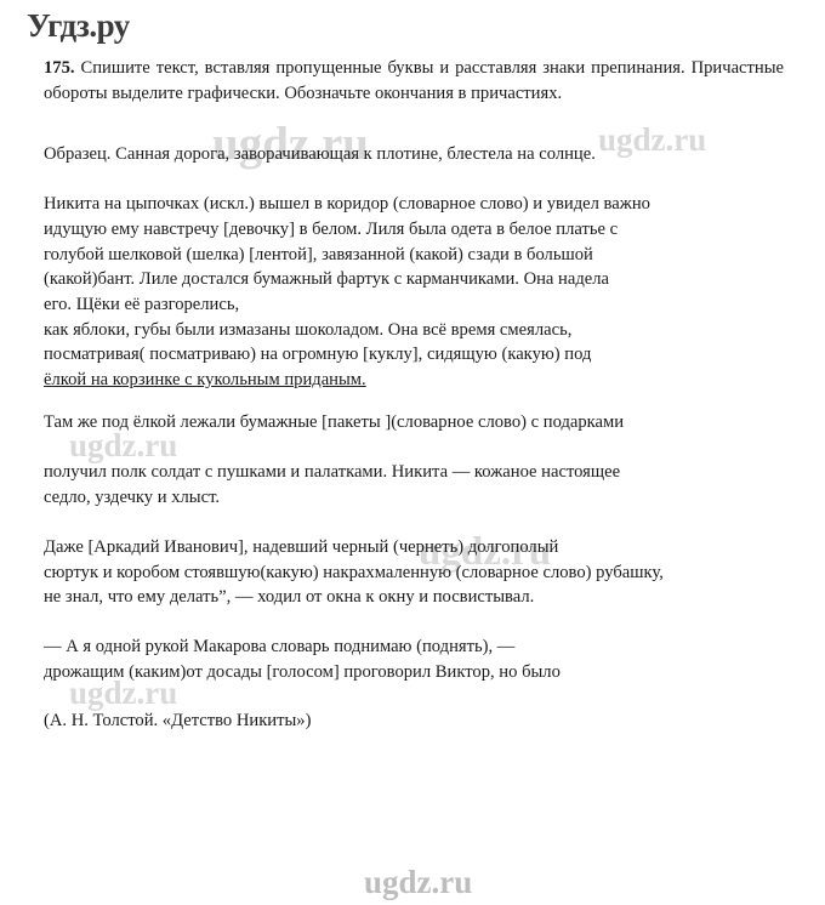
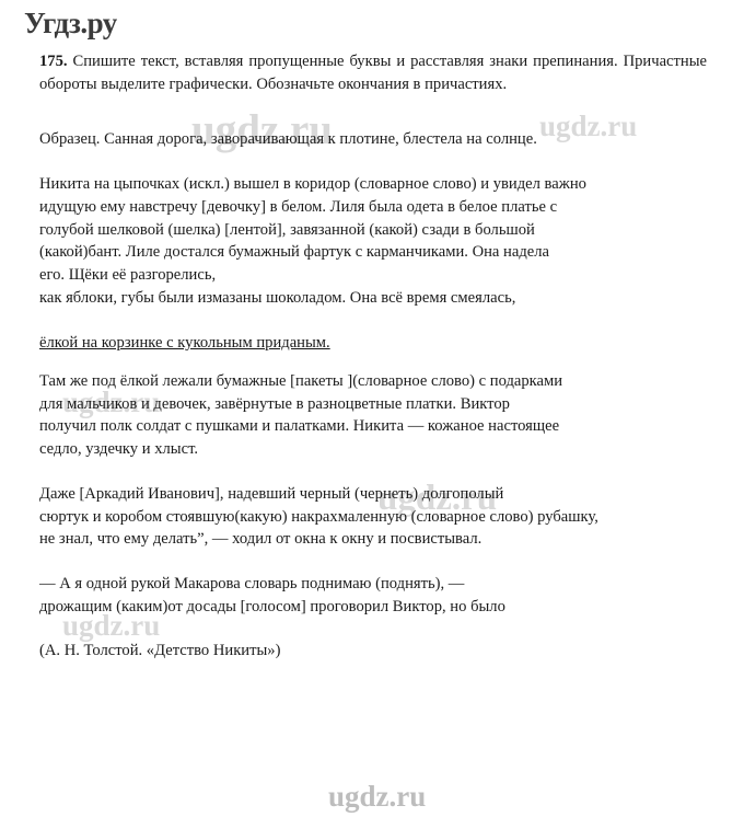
  Угдз.ру
  ugdz.ru
  ugdz.ru
  ugdz.ru
  ugdz.ru
  ugdz.ru
  ugdz.ru
  175. Спишите текст, вставляя пропущенные буквы и расставляя знаки препинания. Причастные обороты выделите графически. Обозначьте окончания в причастиях.
  Образец. Санная дорога, заворачивающая к плотине, блестела на солнце.
  Никита на цыпочках (искл.) вышел в коридор (словарное слово) и увидел важно
  идущую ему навстречу [девочку] в белом. Лиля была одета в белое платье с
  голубой шелковой (шелка) [лентой], завязанной (какой) сзади в большой
  (какой)бант. Лиле достался бумажный фартук с карманчиками. Она надела
  его. Щёки её разгорелись,
  как яблоки, губы были измазаны шоколадом. Она всё время смеялась,
- посматривая( посматриваю) на огромную [куклу], сидящую (какую) под
  ёлкой на корзинке с кукольным приданым.
  Там же под ёлкой лежали бумажные [пакеты ](словарное слово) с подарками
+ для мальчиков и девочек, завёрнутые в разноцветные платки. Виктор
  получил полк солдат с пушками и палатками. Никита — кожаное настоящее
  седло, уздечку и хлыст.
  Даже [Аркадий Иванович], надевший черный (чернеть) долгополый
  сюртук и коробом стоявшую(какую) накрахмаленную (словарное слово) рубашку,
  не знал, что ему делать”, — ходил от окна к окну и посвистывал.
  — А я одной рукой Макарова словарь поднимаю (поднять), —
  дрожащим (каким)от досады [голосом] проговорил Виктор, но было
  (А. Н. Толстой. «Детство Никиты»)
